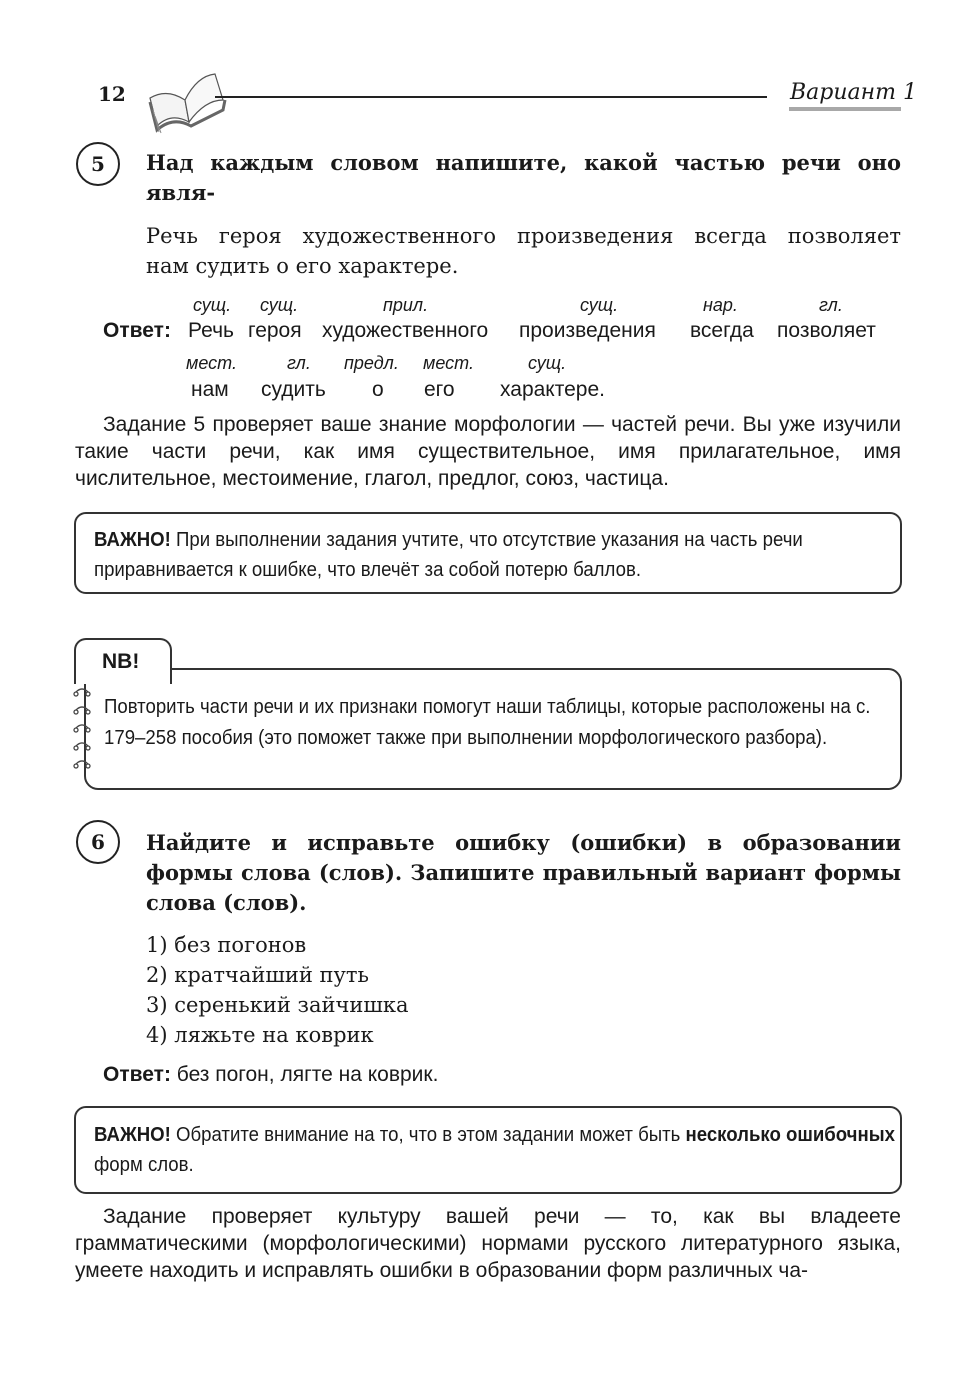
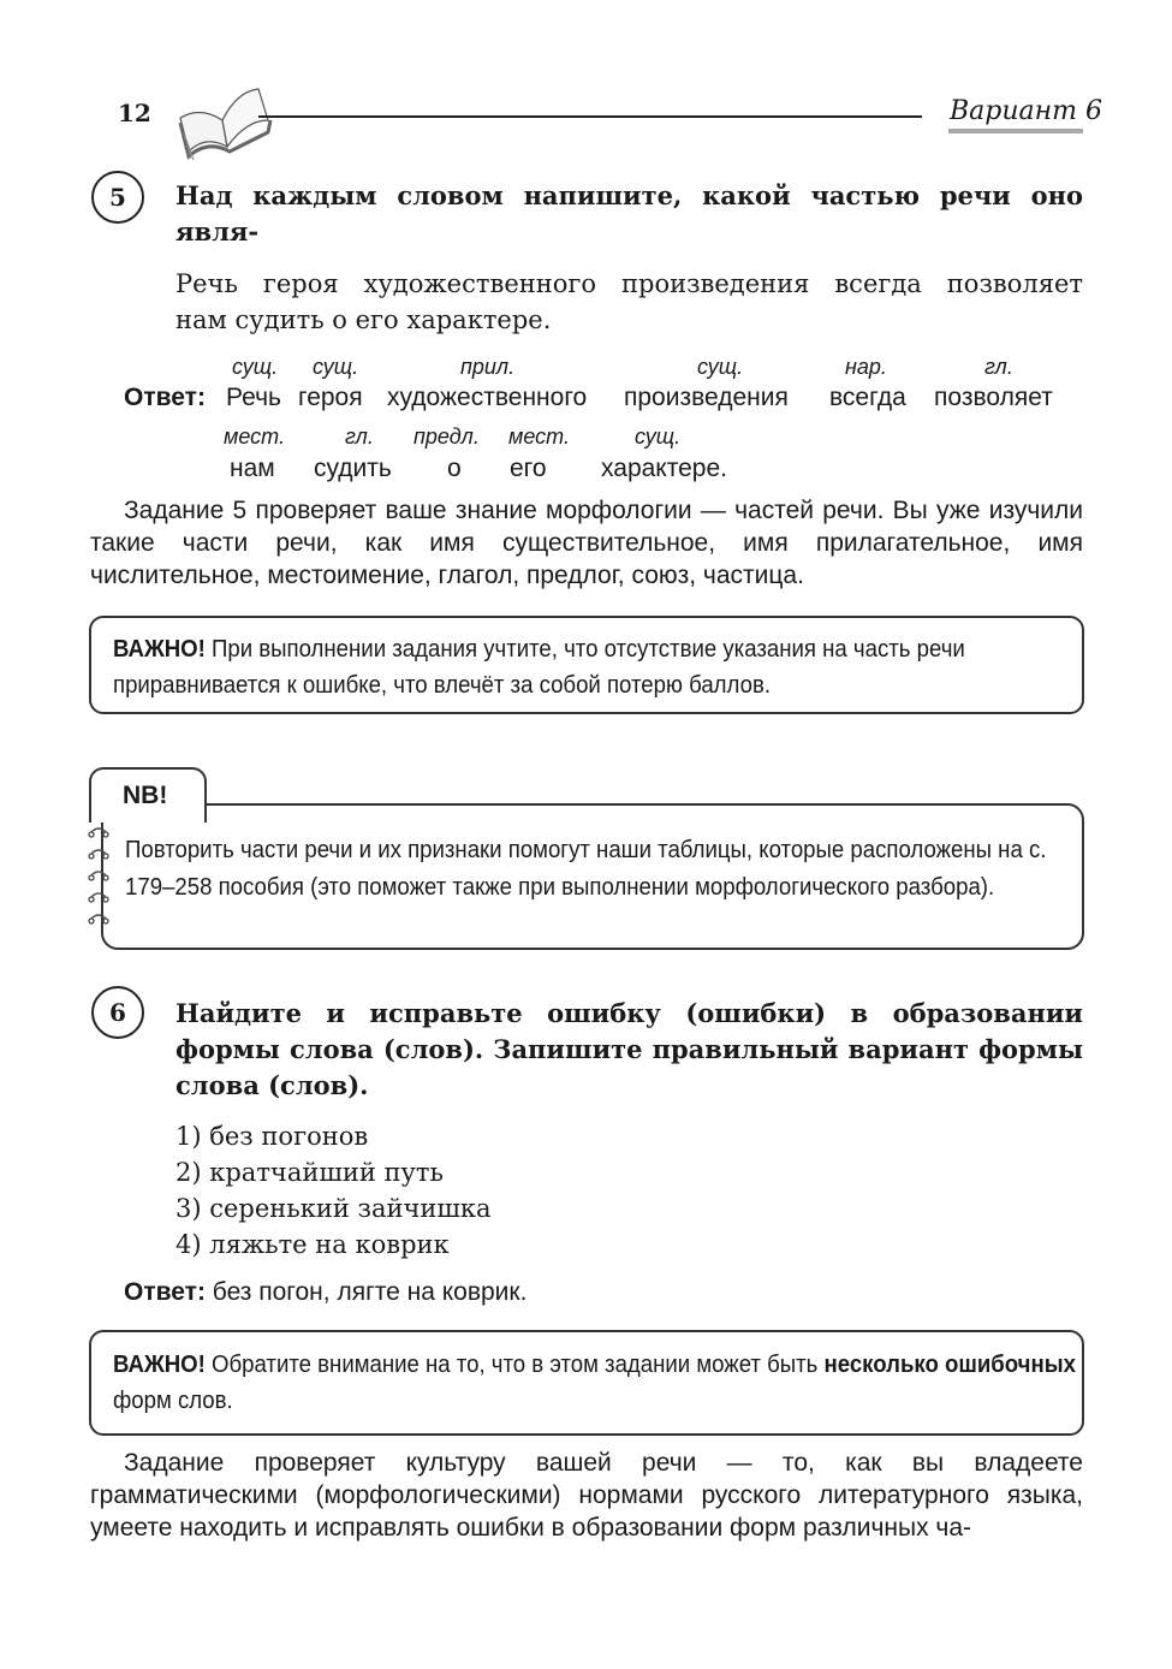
  12
- Вариант 1
+ Вариант 6
  5
  Над каждым словом напишите, какой частью речи оно явля-
  Речь героя художественного произведения всегда позволяет
  нам судить о его характере.
  сущ.
  сущ.
  прил.
  сущ.
  нар.
  гл.
  Ответ:
  Речь
  героя
  художественного
  произведения
  всегда
  позволяет
  мест.
  гл.
  предл.
  мест.
  сущ.
  нам
  судить
  о
  его
  характере.
  Задание 5 проверяет ваше знание морфологии — частей речи. Вы уже изучили такие части речи, как имя существительное, имя прилагательное, имя числительное, местоимение, глагол, предлог, союз, частица.
  ВАЖНО! При выполнении задания учтите, что отсутствие указания на часть речи приравнивается к ошибке, что влечёт за собой потерю баллов.
  NB!
  Повторить части речи и их признаки помогут наши таблицы, которые расположены на с. 179–258 пособия (это поможет также при выполнении морфологического разбора).
  6
  Найдите и исправьте ошибку (ошибки) в образовании формы слова (слов). Запишите правильный вариант формы слова (слов).
  1) без погонов
  2) кратчайший путь
  3) серенький зайчишка
  4) ляжьте на коврик
  Ответ: без погон, лягте на коврик.
  ВАЖНО! Обратите внимание на то, что в этом задании может быть несколько ошибочных форм слов.
  Задание проверяет культуру вашей речи — то, как вы владеете грамматическими (морфологическими) нормами русского литературного языка, умеете находить и исправлять ошибки в образовании форм различных ча-
